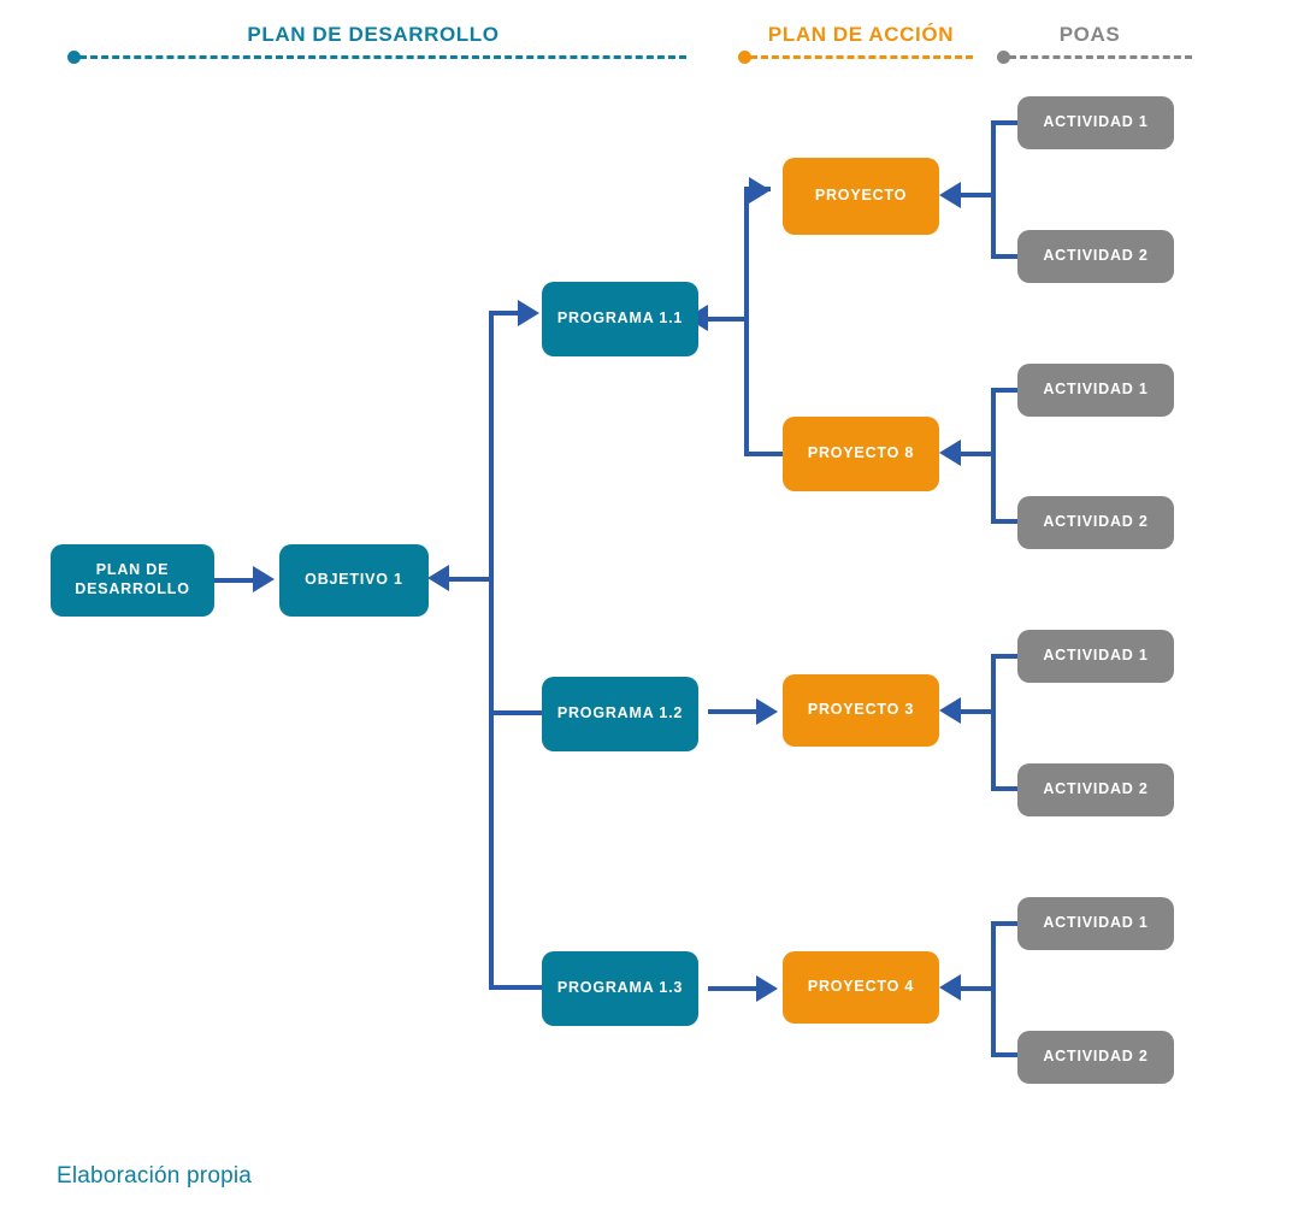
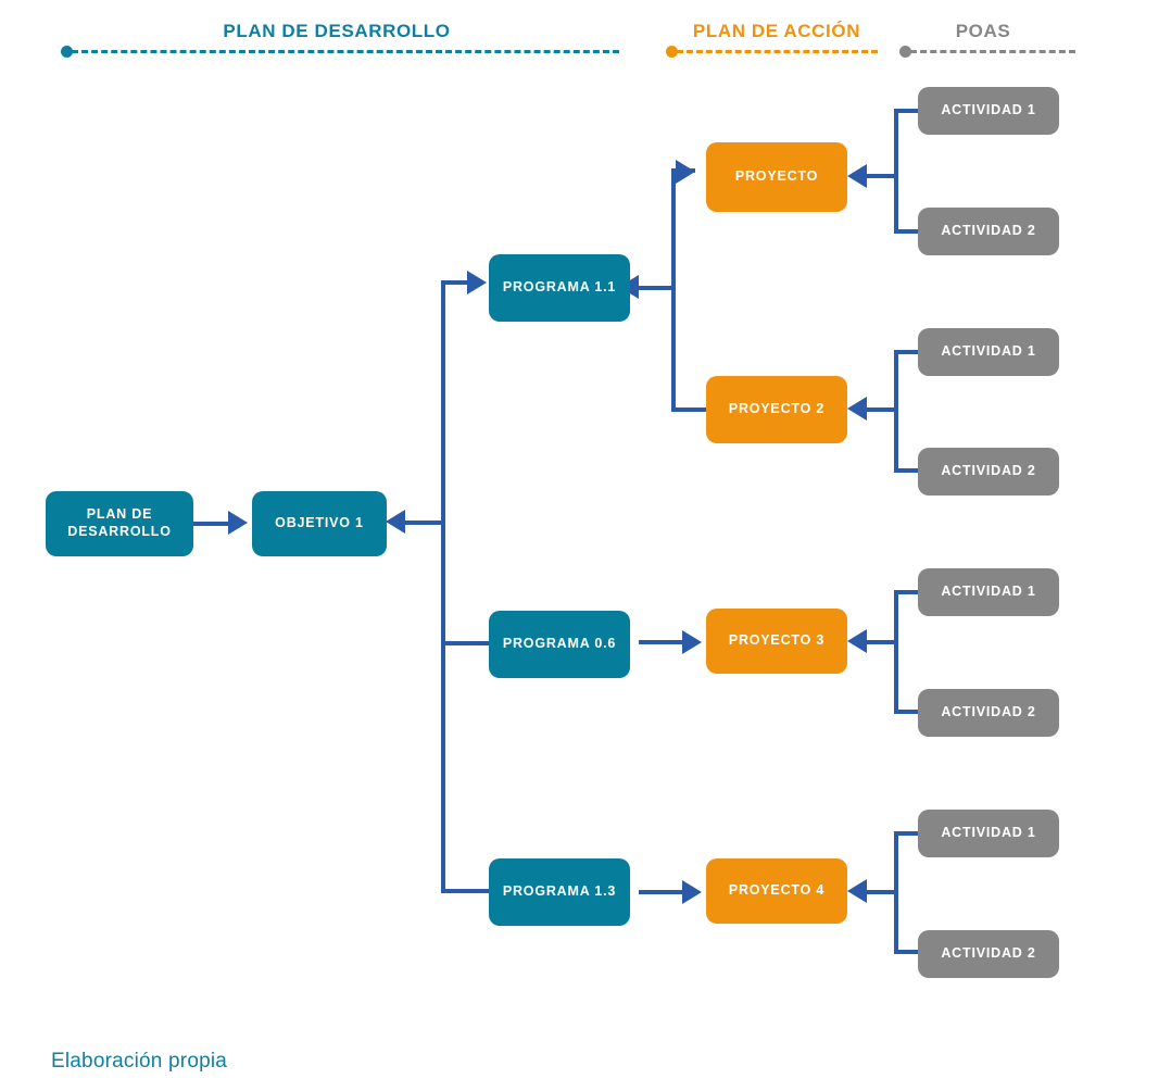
  PLAN DE DESARROLLO
  PLAN DE ACCIÓN
  POAS
  PLAN DE
  DESARROLLO
  OBJETIVO 1
  PROGRAMA 1.1
- PROGRAMA 1.2
+ PROGRAMA 0.6
  PROGRAMA 1.3
  PROYECTO
- PROYECTO 8
+ PROYECTO 2
  PROYECTO 3
  PROYECTO 4
  ACTIVIDAD 1
  ACTIVIDAD 2
  ACTIVIDAD 1
  ACTIVIDAD 2
  ACTIVIDAD 1
  ACTIVIDAD 2
  ACTIVIDAD 1
  ACTIVIDAD 2
  Elaboración propia
